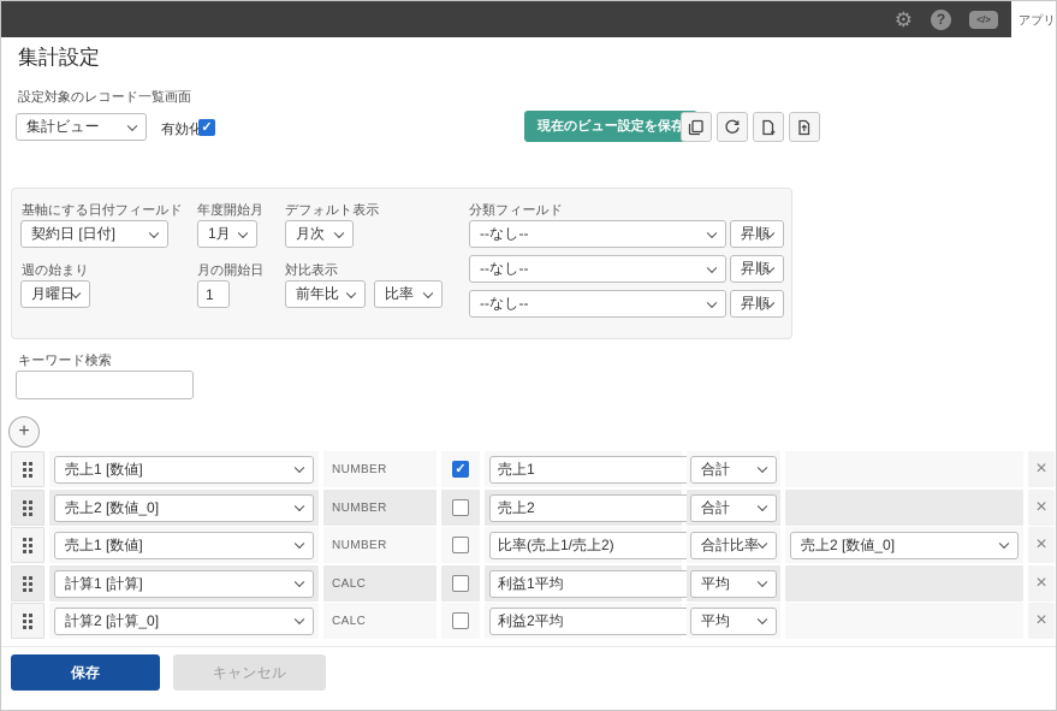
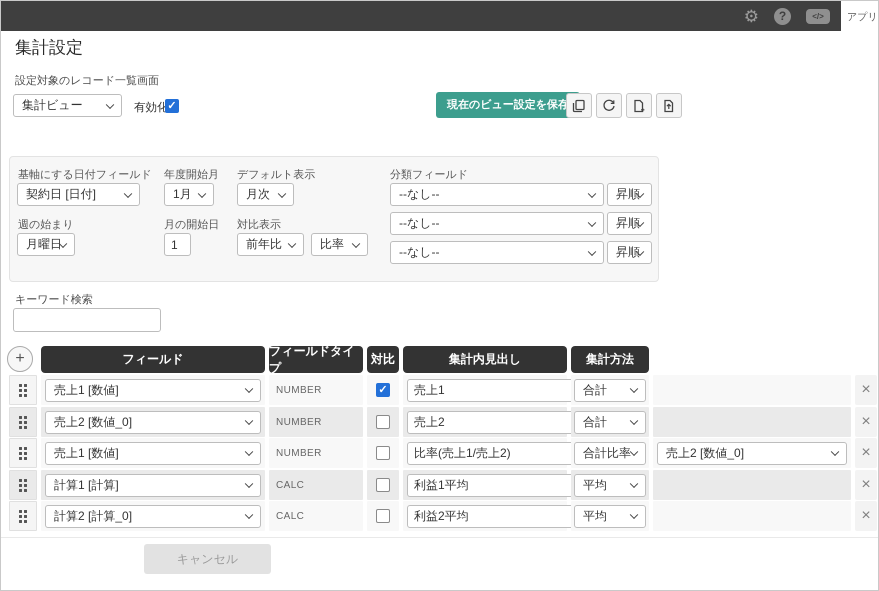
  ⚙
  ?
  </>
  アプリ
  集計設定
  設定対象のレコード一覧画面
  集計ビュー
  有効化
  現在のビュー設定を保存
  基軸にする日付フィールド
  契約日 [日付]
  年度開始月
  1月
  デフォルト表示
  月次
  分類フィールド
  --なし--
  昇順
  --なし--
  昇順
  --なし--
  昇順
  週の始まり
  月曜日
  月の開始日
  1
  対比表示
  前年比
  比率
  キーワード検索
  +
+ フィールド
+ フィールドタイプ
+ 対比
+ 集計内見出し
+ 集計方法
  売上1 [数値]
  NUMBER
  売上1
  合計
  ×
  売上2 [数値_0]
  NUMBER
  売上2
  合計
  ×
  売上1 [数値]
  NUMBER
  比率(売上1/売上2)
  合計比率
  売上2 [数値_0]
  ×
  計算1 [計算]
  CALC
  利益1平均
  平均
  ×
  計算2 [計算_0]
  CALC
  利益2平均
  平均
  ×
- 保存
  キャンセル
